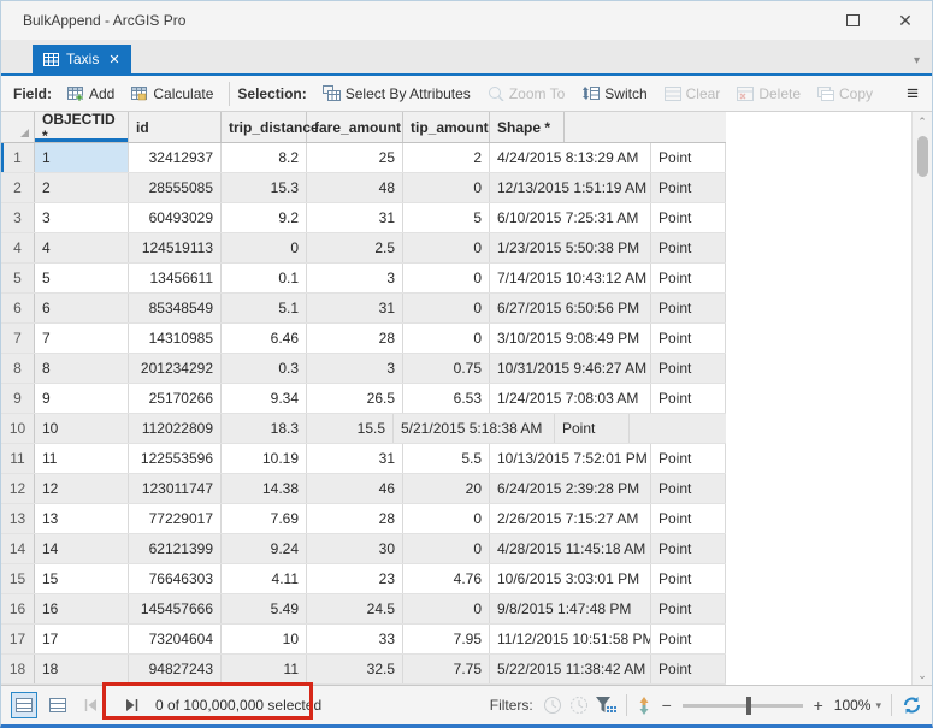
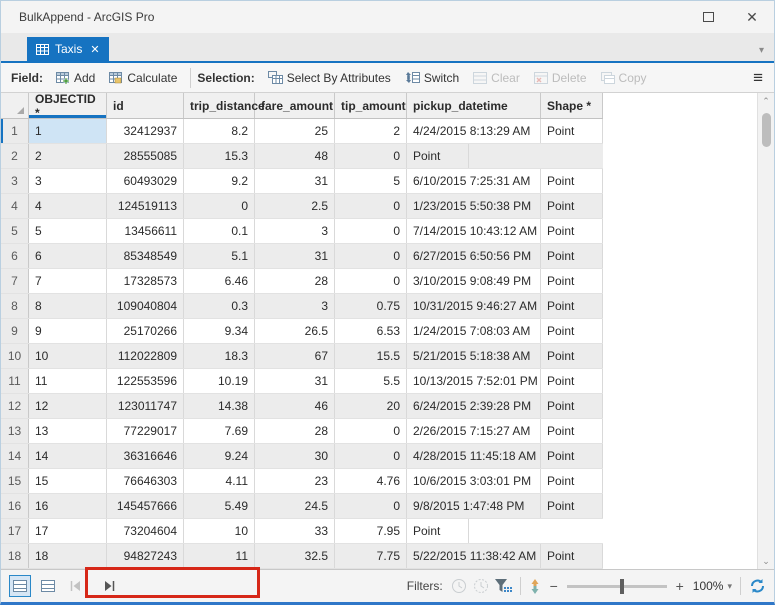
  BulkAppend - ArcGIS Pro
  ✕
  Taxis
  ✕
  ▾
  Field:
  Add
  Calculate
  Selection:
  Select By Attributes
- Zoom To
  Switch
  Clear
  Delete
  Copy
  ≡
  OBJECTID *
  id
  trip_distanc
  fare_amount
  tip_amount
+ pickup_datetime
  Shape *
  1
  1
  32412937
  8.2
  25
  2
  4/24/2015 8:13:29 AM
  Point
  2
  2
  28555085
  15.3
  48
  0
- 12/13/2015 1:51:19 AM
  Point
  3
  3
  60493029
  9.2
  31
  5
  6/10/2015 7:25:31 AM
  Point
  4
  4
  124519113
  0
  2.5
  0
  1/23/2015 5:50:38 PM
  Point
  5
  5
  13456611
  0.1
  3
  0
  7/14/2015 10:43:12 AM
  Point
  6
  6
  85348549
  5.1
  31
  0
  6/27/2015 6:50:56 PM
  Point
  7
  7
- 14310985
+ 17328573
  6.46
  28
  0
  3/10/2015 9:08:49 PM
  Point
  8
  8
- 201234292
+ 109040804
  0.3
  3
  0.75
  10/31/2015 9:46:27 AM
  Point
  9
  9
  25170266
  9.34
  26.5
  6.53
  1/24/2015 7:08:03 AM
  Point
  10
  10
  112022809
  18.3
+ 67
  15.5
  5/21/2015 5:18:38 AM
  Point
  11
  11
  122553596
  10.19
  31
  5.5
  10/13/2015 7:52:01 PM
  Point
  12
  12
  123011747
  14.38
  46
  20
  6/24/2015 2:39:28 PM
  Point
  13
  13
  77229017
  7.69
  28
  0
  2/26/2015 7:15:27 AM
  Point
  14
  14
- 62121399
+ 36316646
  9.24
  30
  0
  4/28/2015 11:45:18 AM
  Point
  15
  15
  76646303
  4.11
  23
  4.76
  10/6/2015 3:03:01 PM
  Point
  16
  16
  145457666
  5.49
  24.5
  0
  9/8/2015 1:47:48 PM
  Point
  17
  17
  73204604
  10
  33
  7.95
- 11/12/2015 10:51:58 PM
  Point
  18
  18
  94827243
  11
  32.5
  7.75
  5/22/2015 11:38:42 AM
  Point
  ⌃
  ⌄
- 0 of 100,000,000 selected
  Filters:
  −
  +
  100%
  ▾
